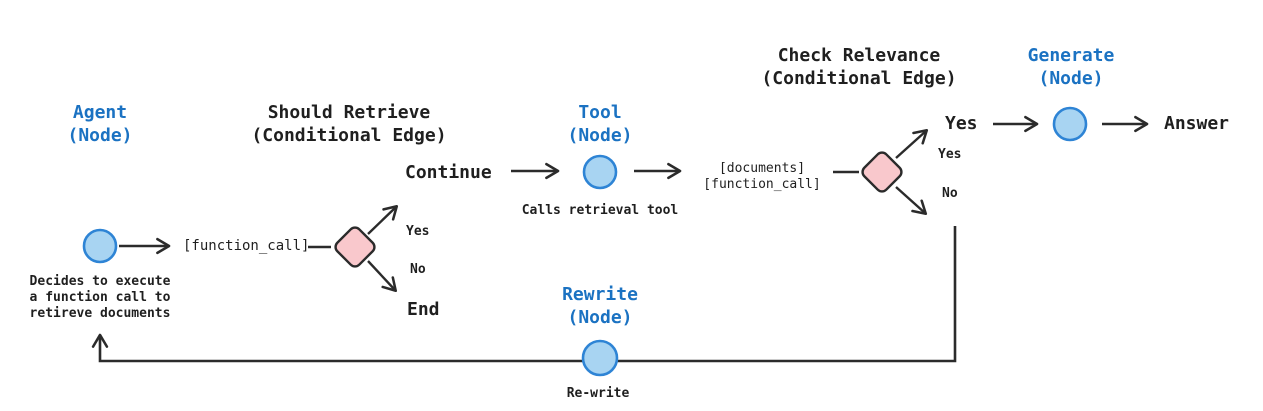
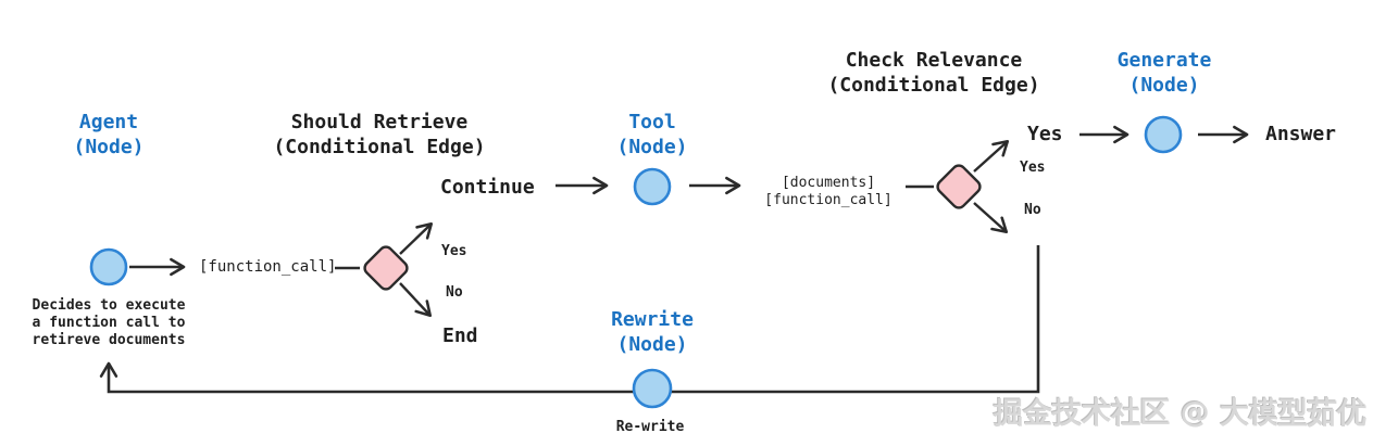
  Agent
  (Node)
  Should Retrieve
  (Conditional Edge)
  Tool
  (Node)
  Check Relevance
  (Conditional Edge)
  Generate
  (Node)
  Decides to execute
  a function call to
  retireve documents
  [function_call]
  Continue
  Yes
  No
  End
- Calls retrieval tool
  [documents]
  [function_call]
  Yes
  Yes
  No
  Answer
  Rewrite
  (Node)
  Re-write
+ 掘金技术社区 @ 大模型茹优
